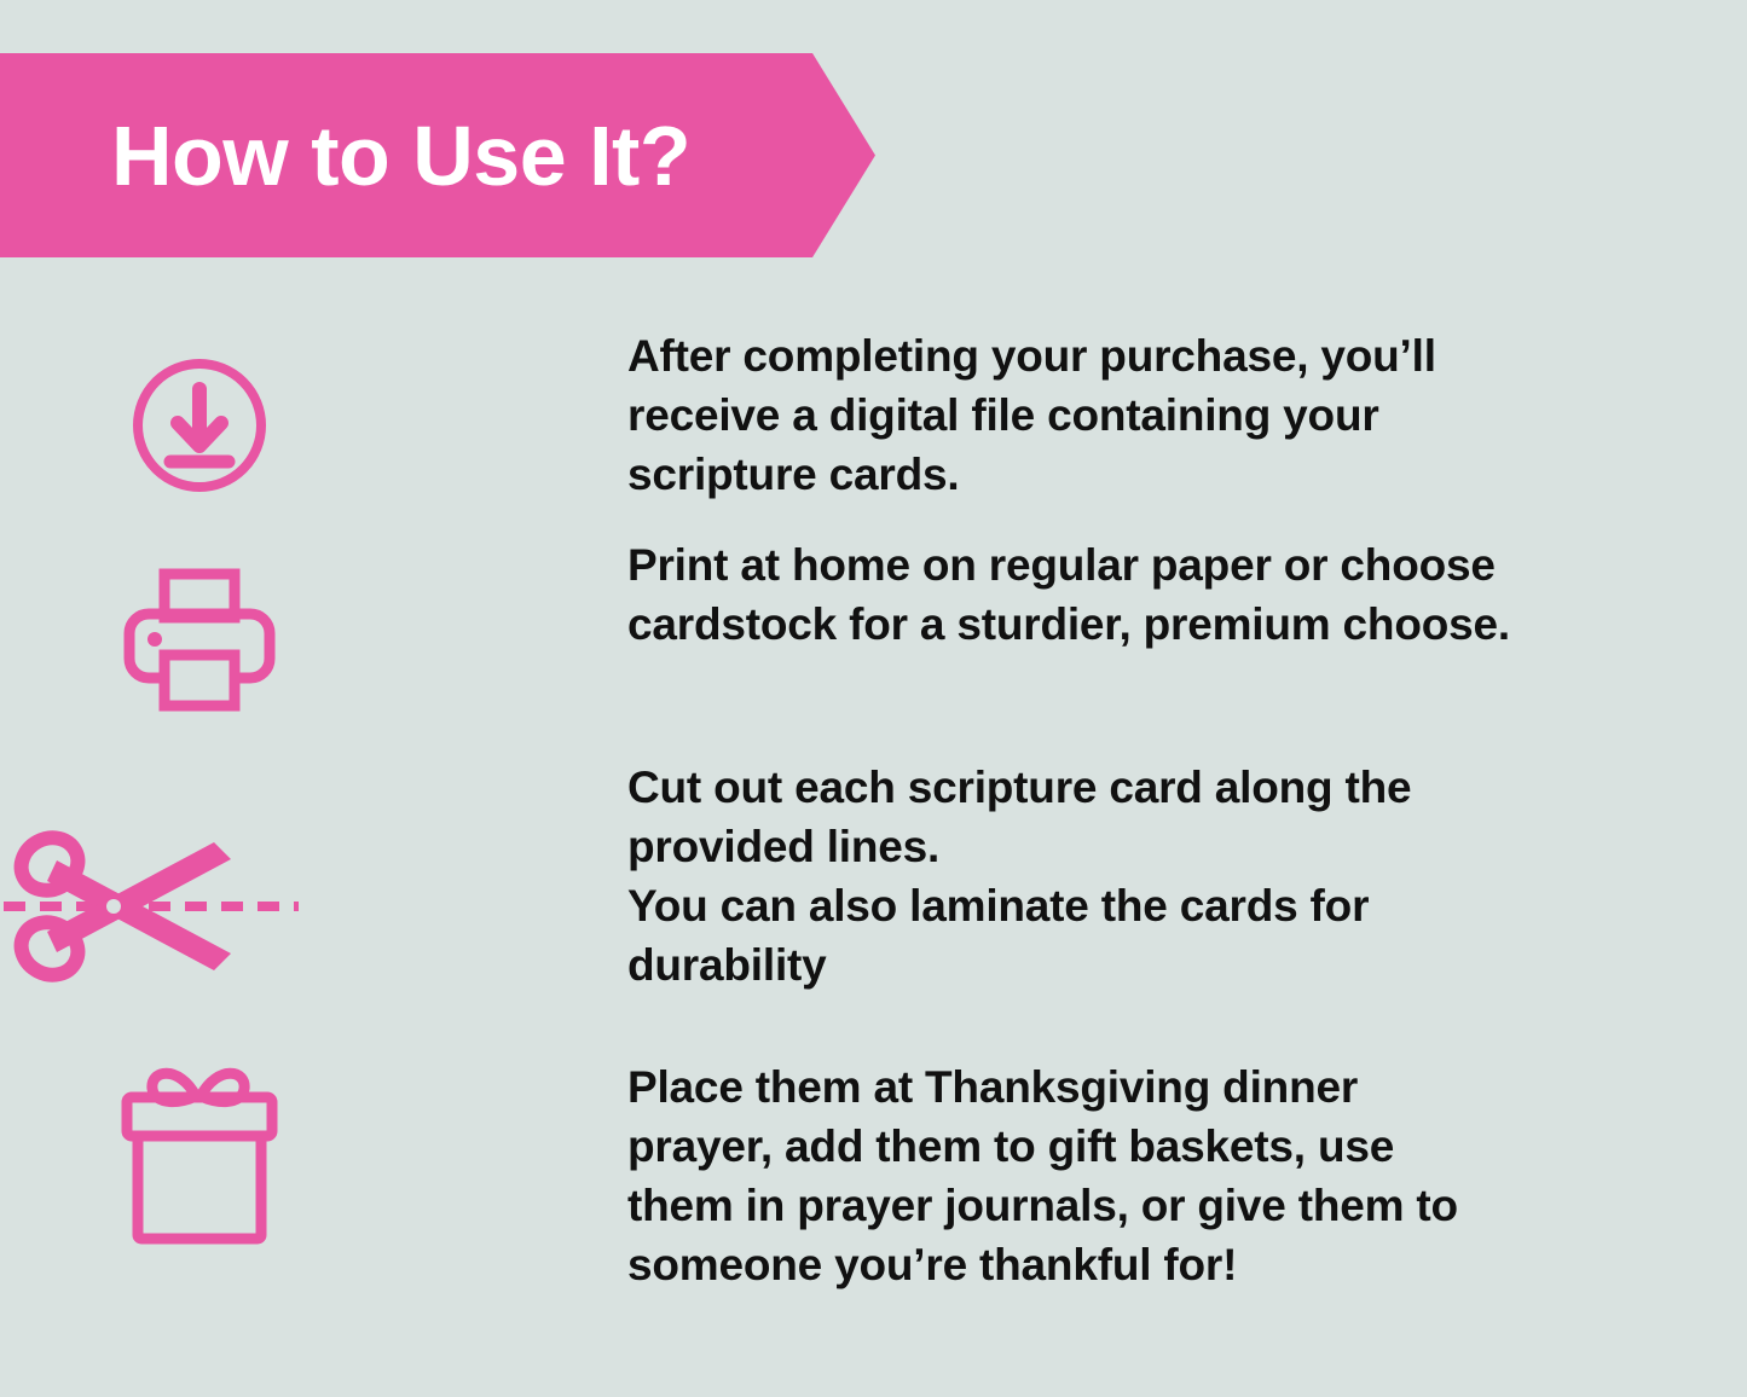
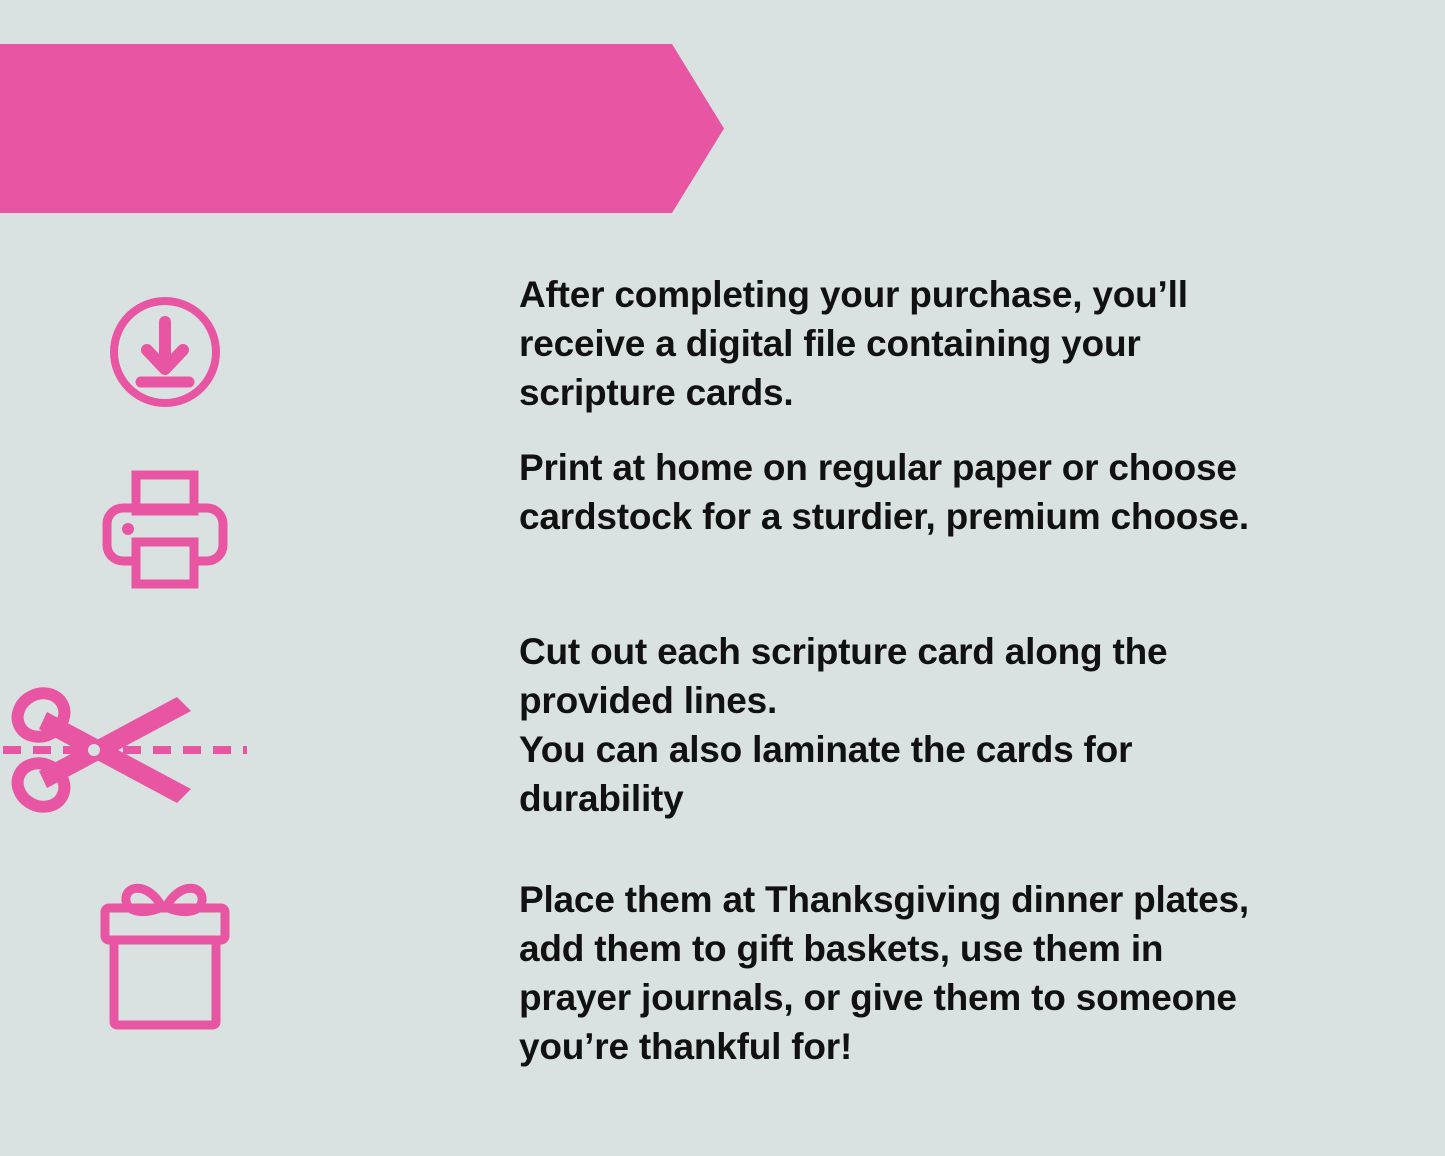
- How to Use It?
  After completing your purchase, you’ll receive a digital file containing your scripture cards.
  Print at home on regular paper or choose cardstock for a sturdier, premium choose.
  Cut out each scripture card along the provided lines.
  You can also laminate the cards for durability
- Place them at Thanksgiving dinner prayer, add them to gift baskets, use them in prayer journals, or give them to someone you’re thankful for!
+ Place them at Thanksgiving dinner plates, add them to gift baskets, use them in prayer journals, or give them to someone you’re thankful for!
